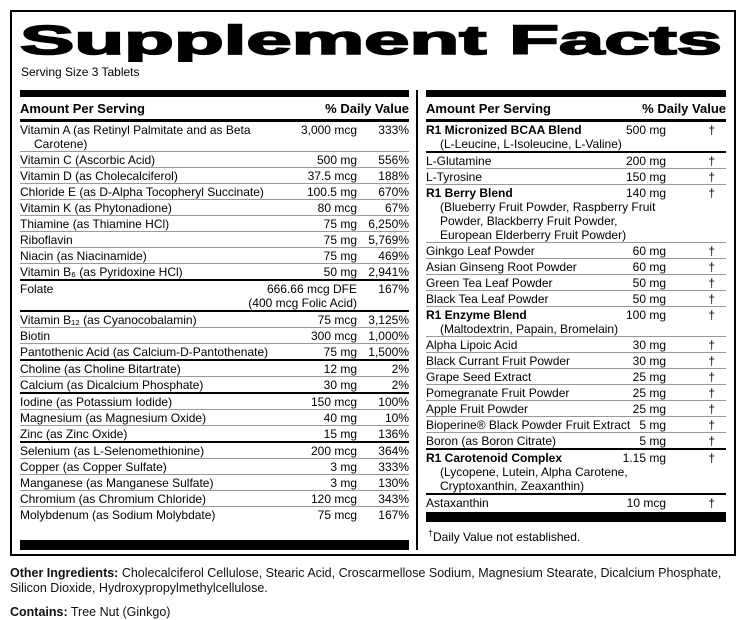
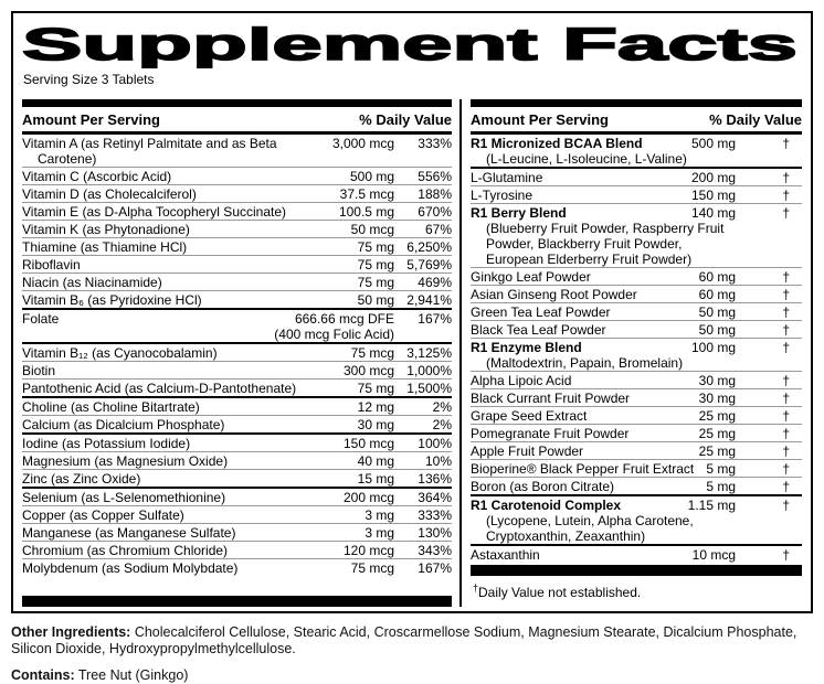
  Supplement Facts
  Serving Size 3 Tablets
  Amount Per Serving
  % Daily Value
  Vitamin A (as Retinyl Palmitate and as Beta Carotene)
  3,000 mcg
  333%
  Vitamin C (Ascorbic Acid)
  500 mg
  556%
  Vitamin D (as Cholecalciferol)
  37.5 mcg
  188%
- Chloride E (as D-Alpha Tocopheryl Succinate)
+ Vitamin E (as D-Alpha Tocopheryl Succinate)
  100.5 mg
  670%
  Vitamin K (as Phytonadione)
- 80 mcg
+ 50 mcg
  67%
  Thiamine (as Thiamine HCl)
  75 mg
  6,250%
  Riboflavin
  75 mg
  5,769%
  Niacin (as Niacinamide)
  75 mg
  469%
  Vitamin B₆ (as Pyridoxine HCl)
  50 mg
  2,941%
  Folate
  666.66 mcg DFE
  (400 mcg Folic Acid)
  167%
  Vitamin B₁₂ (as Cyanocobalamin)
  75 mcg
  3,125%
  Biotin
  300 mcg
  1,000%
  Pantothenic Acid (as Calcium-D-Pantothenate)
  75 mg
  1,500%
  Choline (as Choline Bitartrate)
  12 mg
  2%
  Calcium (as Dicalcium Phosphate)
  30 mg
  2%
  Iodine (as Potassium Iodide)
  150 mcg
  100%
  Magnesium (as Magnesium Oxide)
  40 mg
  10%
  Zinc (as Zinc Oxide)
  15 mg
  136%
  Selenium (as L-Selenomethionine)
  200 mcg
  364%
  Copper (as Copper Sulfate)
  3 mg
  333%
  Manganese (as Manganese Sulfate)
  3 mg
  130%
  Chromium (as Chromium Chloride)
  120 mcg
  343%
  Molybdenum (as Sodium Molybdate)
  75 mcg
  167%
  Amount Per Serving
  % Daily Value
  R1 Micronized BCAA Blend
  500 mg
  †
  (L-Leucine, L-Isoleucine, L-Valine)
  L-Glutamine
  200 mg
  †
  L-Tyrosine
  150 mg
  †
  R1 Berry Blend
  140 mg
  †
  (Blueberry Fruit Powder, Raspberry Fruit
  Powder, Blackberry Fruit Powder,
  European Elderberry Fruit Powder)
  Ginkgo Leaf Powder
  60 mg
  †
  Asian Ginseng Root Powder
  60 mg
  †
  Green Tea Leaf Powder
  50 mg
  †
  Black Tea Leaf Powder
  50 mg
  †
  R1 Enzyme Blend
  100 mg
  †
  (Maltodextrin, Papain, Bromelain)
  Alpha Lipoic Acid
  30 mg
  †
  Black Currant Fruit Powder
  30 mg
  †
  Grape Seed Extract
  25 mg
  †
  Pomegranate Fruit Powder
  25 mg
  †
  Apple Fruit Powder
  25 mg
  †
- Bioperine® Black Powder Fruit Extract
+ Bioperine® Black Pepper Fruit Extract
  5 mg
  †
  Boron (as Boron Citrate)
  5 mg
  †
  R1 Carotenoid Complex
  1.15 mg
  †
  (Lycopene, Lutein, Alpha Carotene,
  Cryptoxanthin, Zeaxanthin)
  Astaxanthin
  10 mcg
  †
  †Daily Value not established.
  Other Ingredients: Cholecalciferol Cellulose, Stearic Acid, Croscarmellose Sodium, Magnesium Stearate, Dicalcium Phosphate, Silicon Dioxide, Hydroxypropylmethylcellulose.
  Contains: Tree Nut (Ginkgo)
